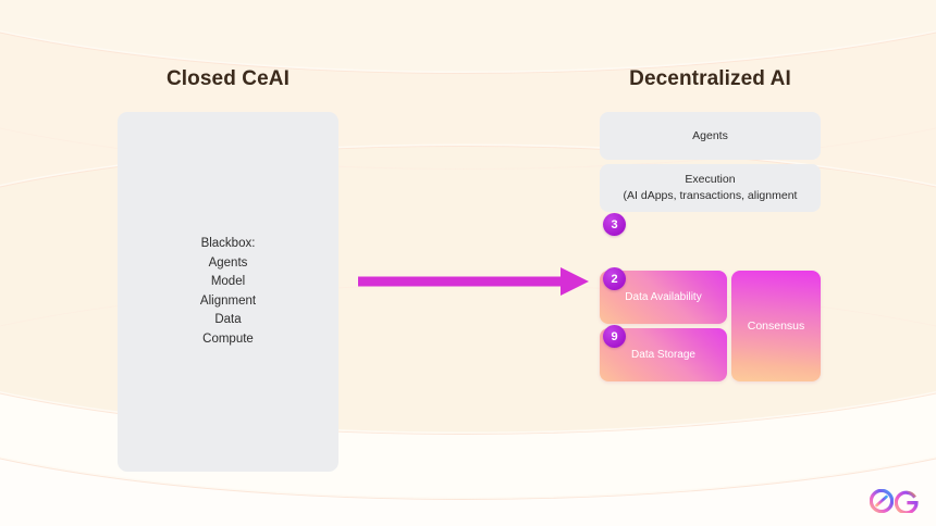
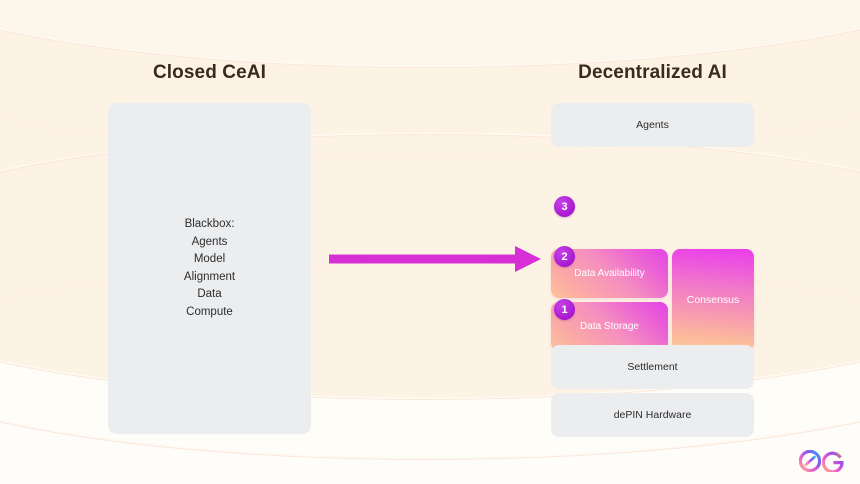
  Closed CeAI
  Decentralized AI
  Blackbox:
  Agents
  Model
  Alignment
  Data
  Compute
  Agents
- Execution
- (AI dApps, transactions, alignment
  Data Availability
  Data Storage
  Consensus
+ Settlement
+ dePIN Hardware
  3
  2
- 9
+ 1
